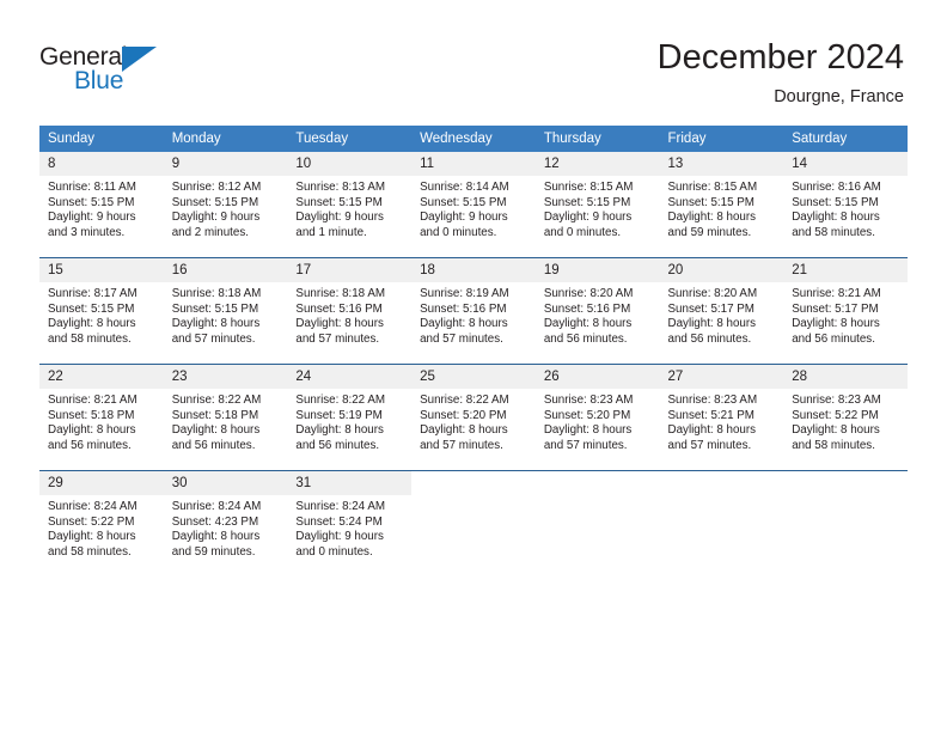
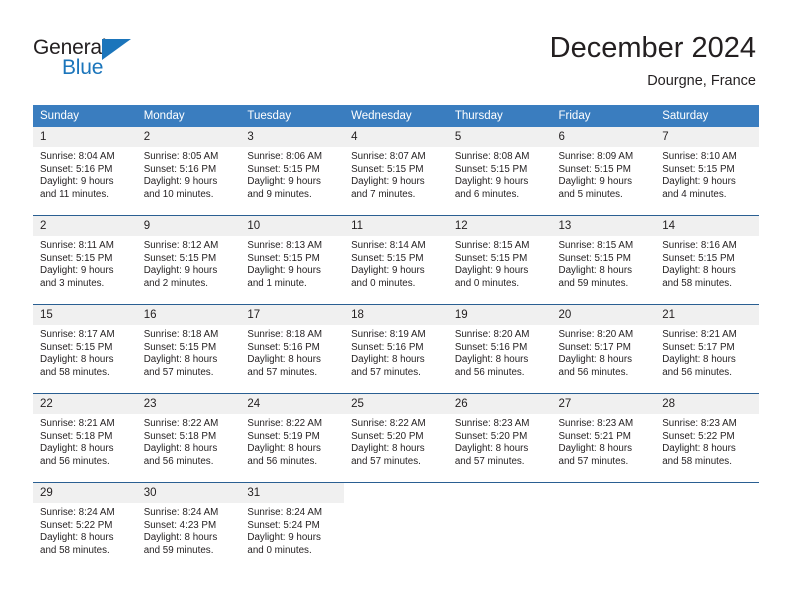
  General
  Blue
  December 2024
  Dourgne, France
  Sunday	Monday	Tuesday	Wednesday	Thursday	Friday	Saturday
+ 1Sunrise: 8:04 AMSunset: 5:16 PMDaylight: 9 hoursand 11 minutes.	2Sunrise: 8:05 AMSunset: 5:16 PMDaylight: 9 hoursand 10 minutes.	3Sunrise: 8:06 AMSunset: 5:15 PMDaylight: 9 hoursand 9 minutes.	4Sunrise: 8:07 AMSunset: 5:15 PMDaylight: 9 hoursand 7 minutes.	5Sunrise: 8:08 AMSunset: 5:15 PMDaylight: 9 hoursand 6 minutes.	6Sunrise: 8:09 AMSunset: 5:15 PMDaylight: 9 hoursand 5 minutes.	7Sunrise: 8:10 AMSunset: 5:15 PMDaylight: 9 hoursand 4 minutes.
- 8Sunrise: 8:11 AMSunset: 5:15 PMDaylight: 9 hoursand 3 minutes.	9Sunrise: 8:12 AMSunset: 5:15 PMDaylight: 9 hoursand 2 minutes.	10Sunrise: 8:13 AMSunset: 5:15 PMDaylight: 9 hoursand 1 minute.	11Sunrise: 8:14 AMSunset: 5:15 PMDaylight: 9 hoursand 0 minutes.	12Sunrise: 8:15 AMSunset: 5:15 PMDaylight: 9 hoursand 0 minutes.	13Sunrise: 8:15 AMSunset: 5:15 PMDaylight: 8 hoursand 59 minutes.	14Sunrise: 8:16 AMSunset: 5:15 PMDaylight: 8 hoursand 58 minutes.
+ 2Sunrise: 8:11 AMSunset: 5:15 PMDaylight: 9 hoursand 3 minutes.	9Sunrise: 8:12 AMSunset: 5:15 PMDaylight: 9 hoursand 2 minutes.	10Sunrise: 8:13 AMSunset: 5:15 PMDaylight: 9 hoursand 1 minute.	11Sunrise: 8:14 AMSunset: 5:15 PMDaylight: 9 hoursand 0 minutes.	12Sunrise: 8:15 AMSunset: 5:15 PMDaylight: 9 hoursand 0 minutes.	13Sunrise: 8:15 AMSunset: 5:15 PMDaylight: 8 hoursand 59 minutes.	14Sunrise: 8:16 AMSunset: 5:15 PMDaylight: 8 hoursand 58 minutes.
  15Sunrise: 8:17 AMSunset: 5:15 PMDaylight: 8 hoursand 58 minutes.	16Sunrise: 8:18 AMSunset: 5:15 PMDaylight: 8 hoursand 57 minutes.	17Sunrise: 8:18 AMSunset: 5:16 PMDaylight: 8 hoursand 57 minutes.	18Sunrise: 8:19 AMSunset: 5:16 PMDaylight: 8 hoursand 57 minutes.	19Sunrise: 8:20 AMSunset: 5:16 PMDaylight: 8 hoursand 56 minutes.	20Sunrise: 8:20 AMSunset: 5:17 PMDaylight: 8 hoursand 56 minutes.	21Sunrise: 8:21 AMSunset: 5:17 PMDaylight: 8 hoursand 56 minutes.
  22Sunrise: 8:21 AMSunset: 5:18 PMDaylight: 8 hoursand 56 minutes.	23Sunrise: 8:22 AMSunset: 5:18 PMDaylight: 8 hoursand 56 minutes.	24Sunrise: 8:22 AMSunset: 5:19 PMDaylight: 8 hoursand 56 minutes.	25Sunrise: 8:22 AMSunset: 5:20 PMDaylight: 8 hoursand 57 minutes.	26Sunrise: 8:23 AMSunset: 5:20 PMDaylight: 8 hoursand 57 minutes.	27Sunrise: 8:23 AMSunset: 5:21 PMDaylight: 8 hoursand 57 minutes.	28Sunrise: 8:23 AMSunset: 5:22 PMDaylight: 8 hoursand 58 minutes.
  29Sunrise: 8:24 AMSunset: 5:22 PMDaylight: 8 hoursand 58 minutes.	30Sunrise: 8:24 AMSunset: 4:23 PMDaylight: 8 hoursand 59 minutes.	31Sunrise: 8:24 AMSunset: 5:24 PMDaylight: 9 hoursand 0 minutes.
